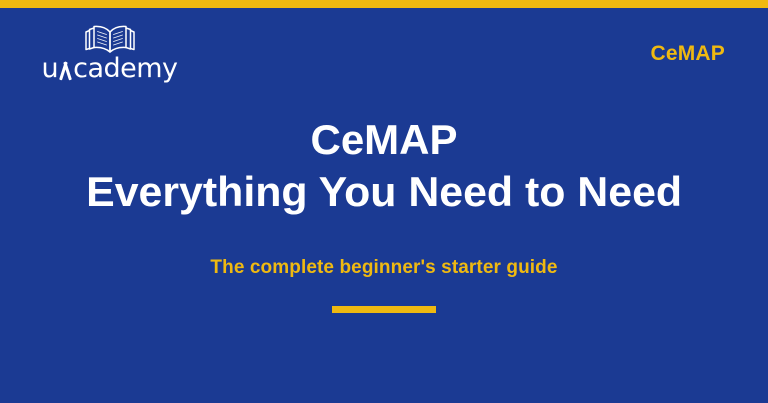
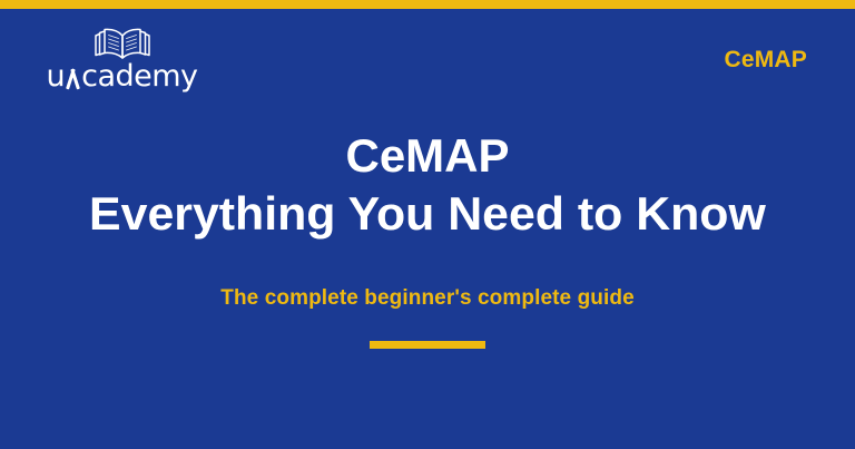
  u cademy
  CeMAP
  CeMAP
- Everything You Need to Need
+ Everything You Need to Know
- The complete beginner's starter guide
+ The complete beginner's complete guide
